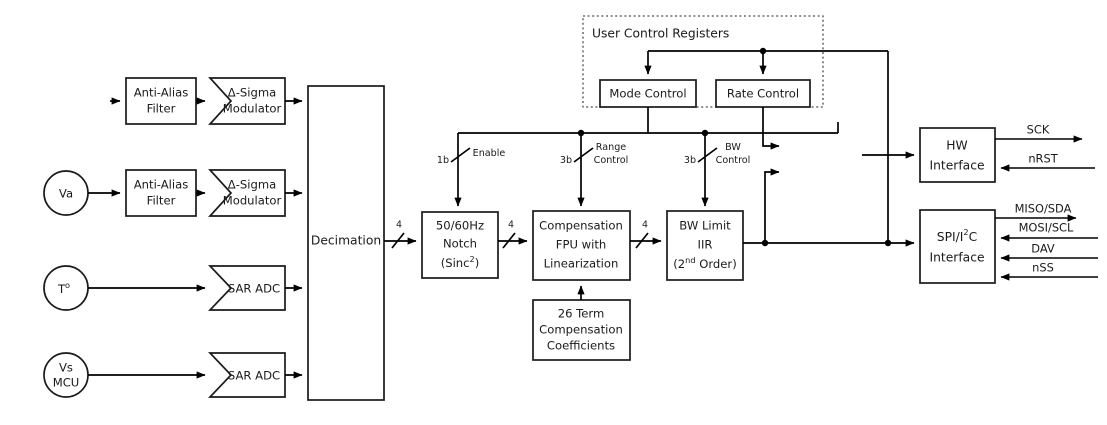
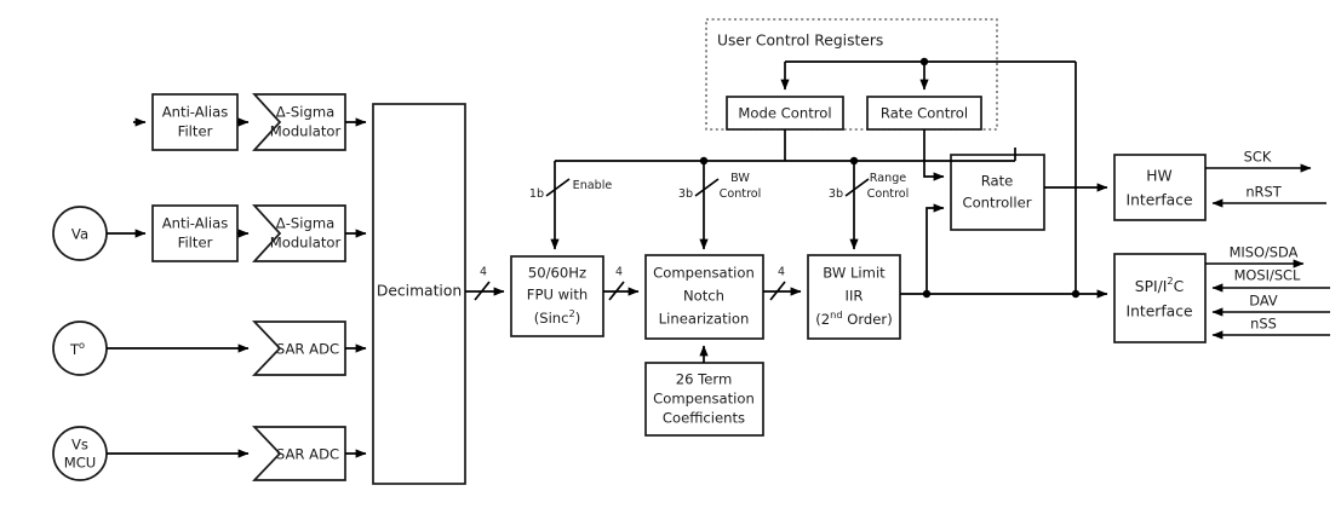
  Va
  To
  Vs
  MCU
  Anti-Alias
  Filter
  Δ-Sigma
  Modulator
  Anti-Alias
  Filter
  Δ-Sigma
  Modulator
  SAR ADC
  SAR ADC
  Decimation
  50/60Hz
- Notch
+ FPU with
  (Sinc2)
  Compensation
- FPU with
+ Notch
  Linearization
  BW Limit
  IIR
  (2nd Order)
  26 Term
  Compensation
  Coefficients
  User Control Registers
  Mode Control
  Rate Control
+ Rate
+ Controller
  HW
  Interface
  SPI/I2 C
  Interface
  4
  4
  4
  1b
  Enable
  3b
- Range
+ BW
  Control
  3b
- BW
+ Range
  Control
  SCK
  nRST
  MISO/SDA
  MOSI/SCL
  DAV
  nSS
